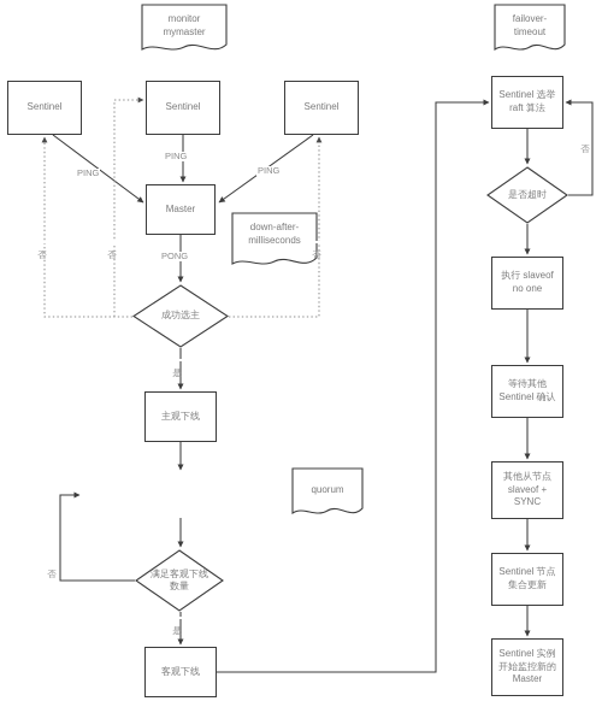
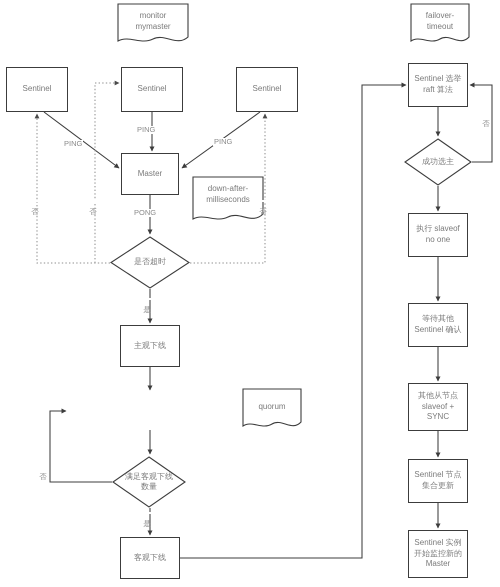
  monitor
  mymaster
  down-after-
  milliseconds
  quorum
  failover-
  timeout
  Sentinel
  Sentinel
  Sentinel
  Master
- 成功选主
+ 是否超时
  主观下线
  满足客观下线
  数量
  客观下线
  Sentinel 选举
  raft 算法
- 是否超时
+ 成功选主
  执行 slaveof
  no one
  等待其他
  Sentinel 确认
  其他从节点
  slaveof +
  SYNC
  Sentinel 节点
  集合更新
  Sentinel 实例
  开始监控新的
  Master
  PING
  PING
  PING
  PONG
